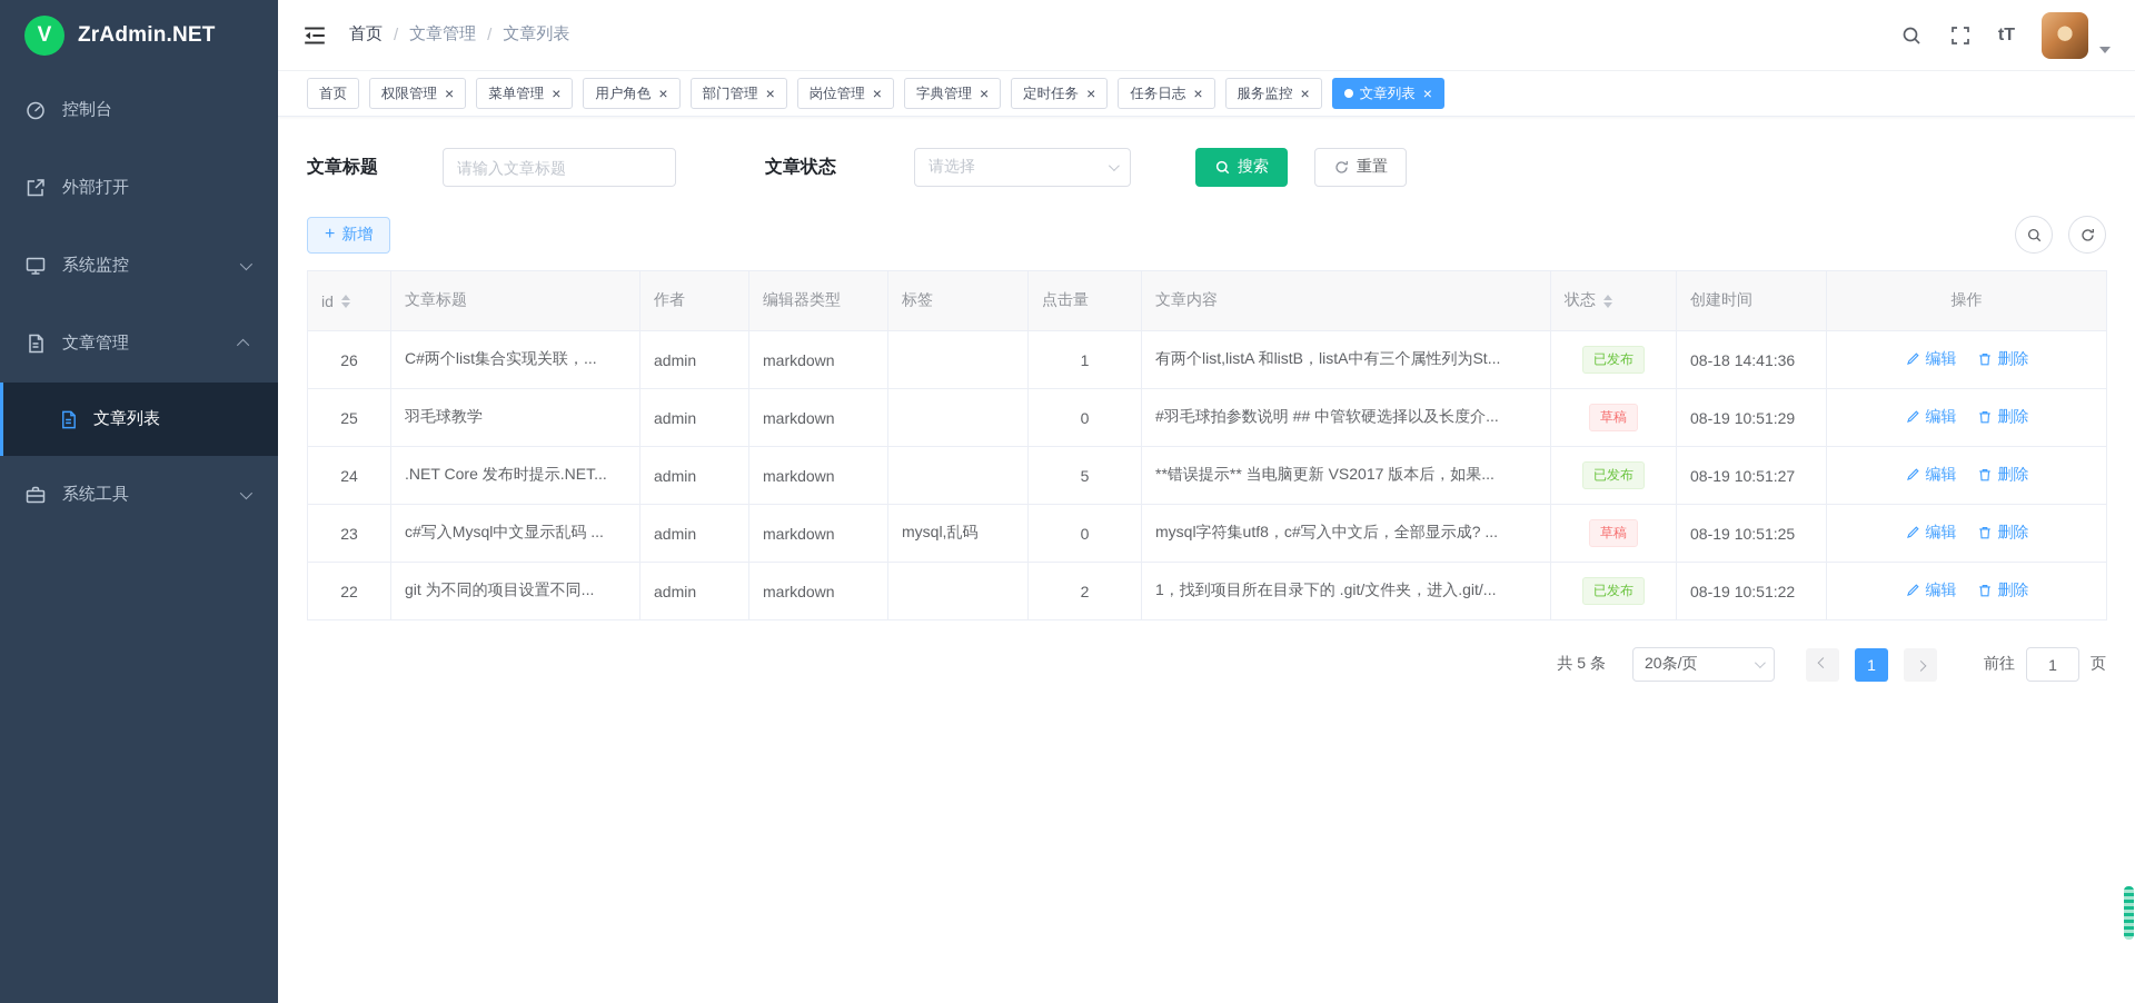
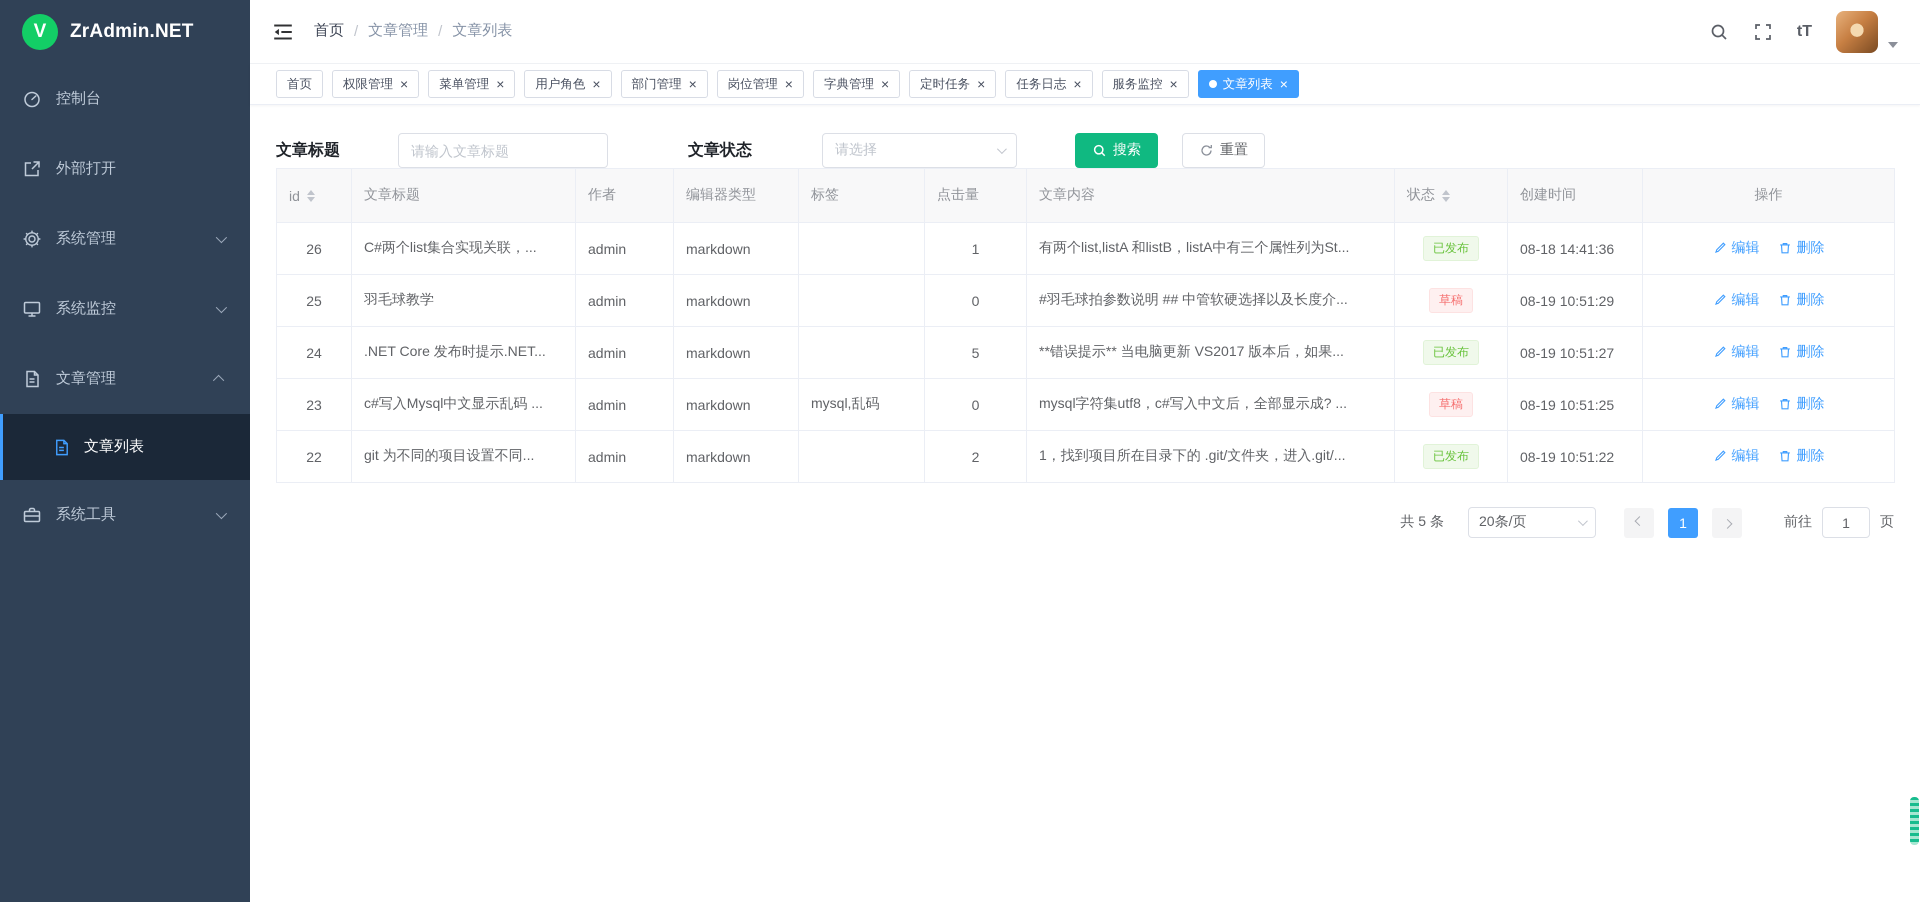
  V
  ZrAdmin.NET
  控制台
  外部打开
+ 系统管理
  系统监控
  文章管理
  文章列表
  系统工具
  首页
  /
  文章管理
  /
  文章列表
  tT
  首页
  权限管理
  ×
  菜单管理
  ×
  用户角色
  ×
  部门管理
  ×
  岗位管理
  ×
  字典管理
  ×
  定时任务
  ×
  任务日志
  ×
  服务监控
  ×
  文章列表
  ×
  文章标题
  请输入文章标题
  文章状态
  请选择
  搜索
  重置
- +
- 新增
  id	文章标题	作者	编辑器类型	标签	点击量	文章内容	状态	创建时间	操作
  26	C#两个list集合实现关联，...	admin	markdown		1	有两个list,listA 和listB，listA中有三个属性列为St...	已发布	08-18 14:41:36	编辑 删除
  25	羽毛球教学	admin	markdown		0	#羽毛球拍参数说明 ## 中管软硬选择以及长度介...	草稿	08-19 10:51:29	编辑 删除
  24	.NET Core 发布时提示.NET...	admin	markdown		5	**错误提示** 当电脑更新 VS2017 版本后，如果...	已发布	08-19 10:51:27	编辑 删除
  23	c#写入Mysql中文显示乱码 ...	admin	markdown	mysql,乱码	0	mysql字符集utf8，c#写入中文后，全部显示成? ...	草稿	08-19 10:51:25	编辑 删除
  22	git 为不同的项目设置不同...	admin	markdown		2	1，找到项目所在目录下的 .git/文件夹，进入.git/...	已发布	08-19 10:51:22	编辑 删除
  共 5 条
  20条/页
  1
  前往
  1
  页
